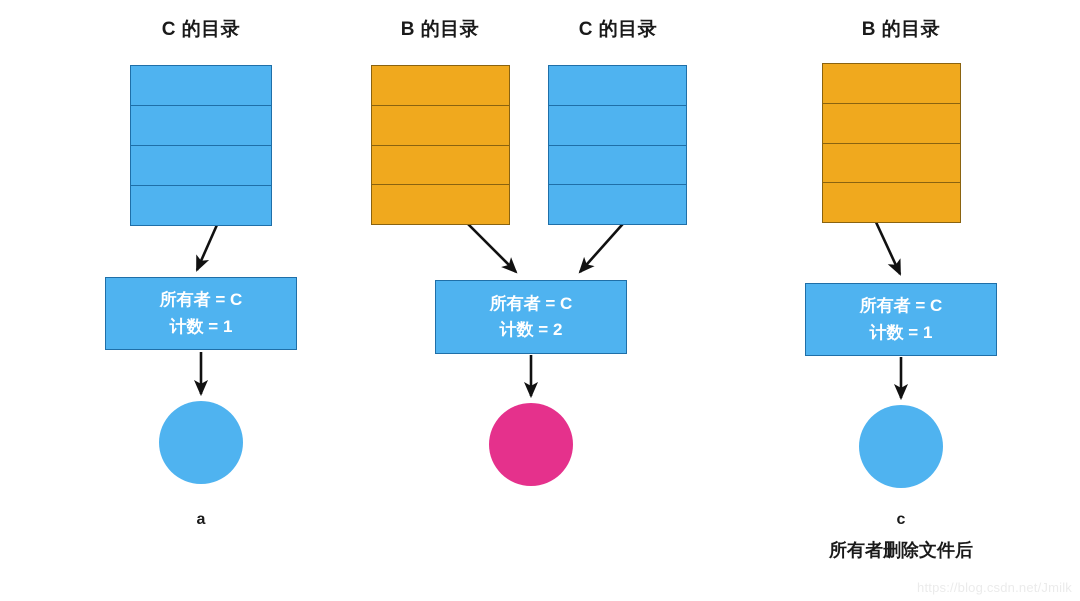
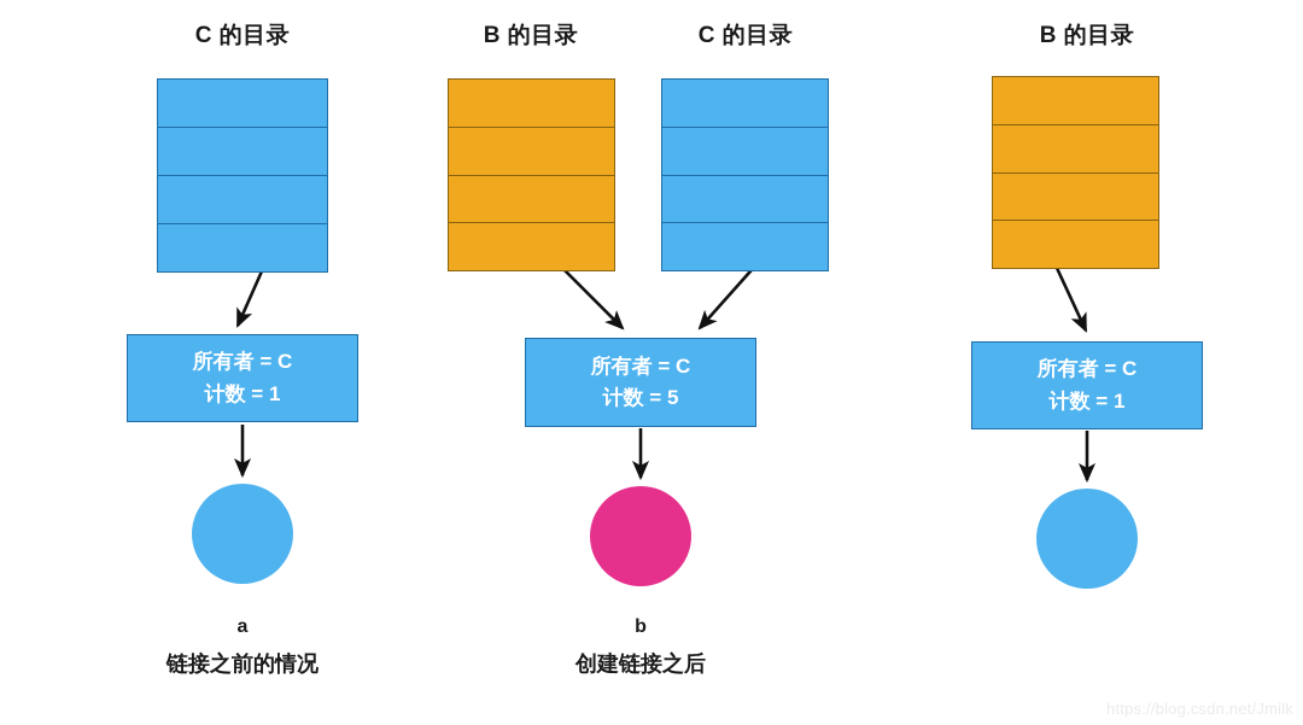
  C 的目录
  所有者 = C
  计数 = 1
  a
+ 链接之前的情况
  B 的目录
  C 的目录
  所有者 = C
- 计数 = 2
+ 计数 = 5
+ b
+ 创建链接之后
  B 的目录
  所有者 = C
  计数 = 1
- c
- 所有者删除文件后
